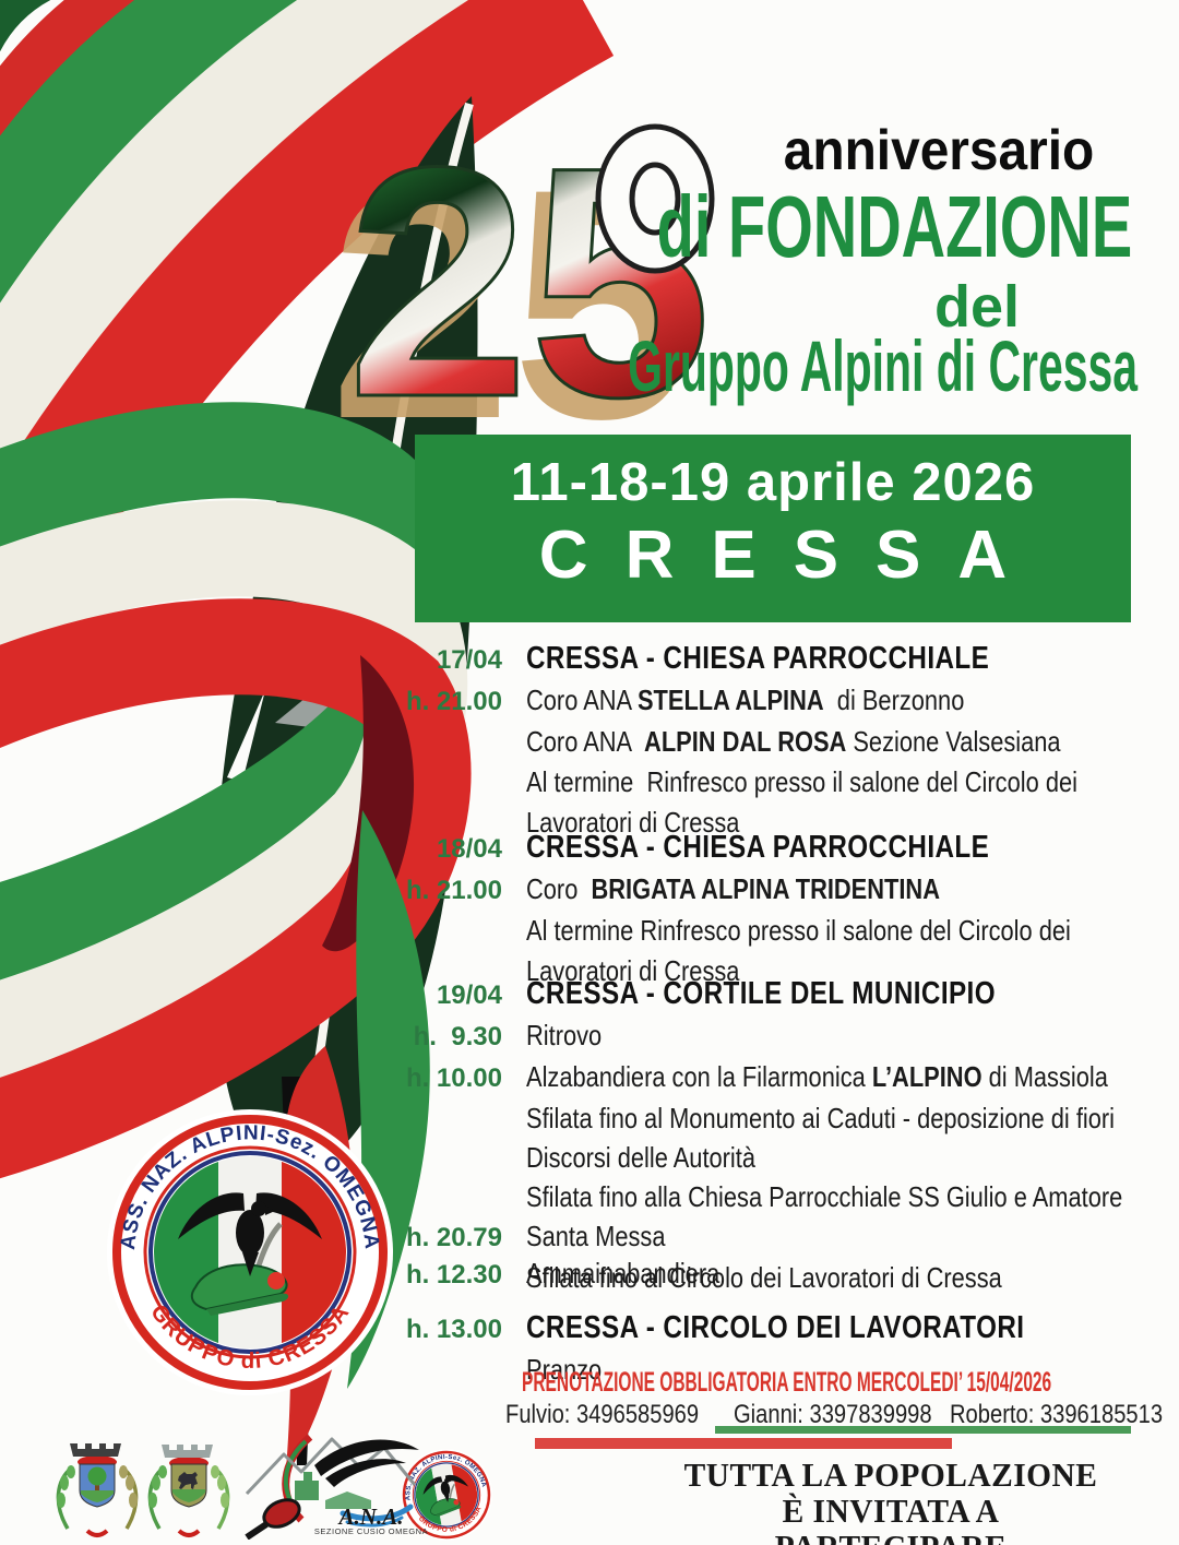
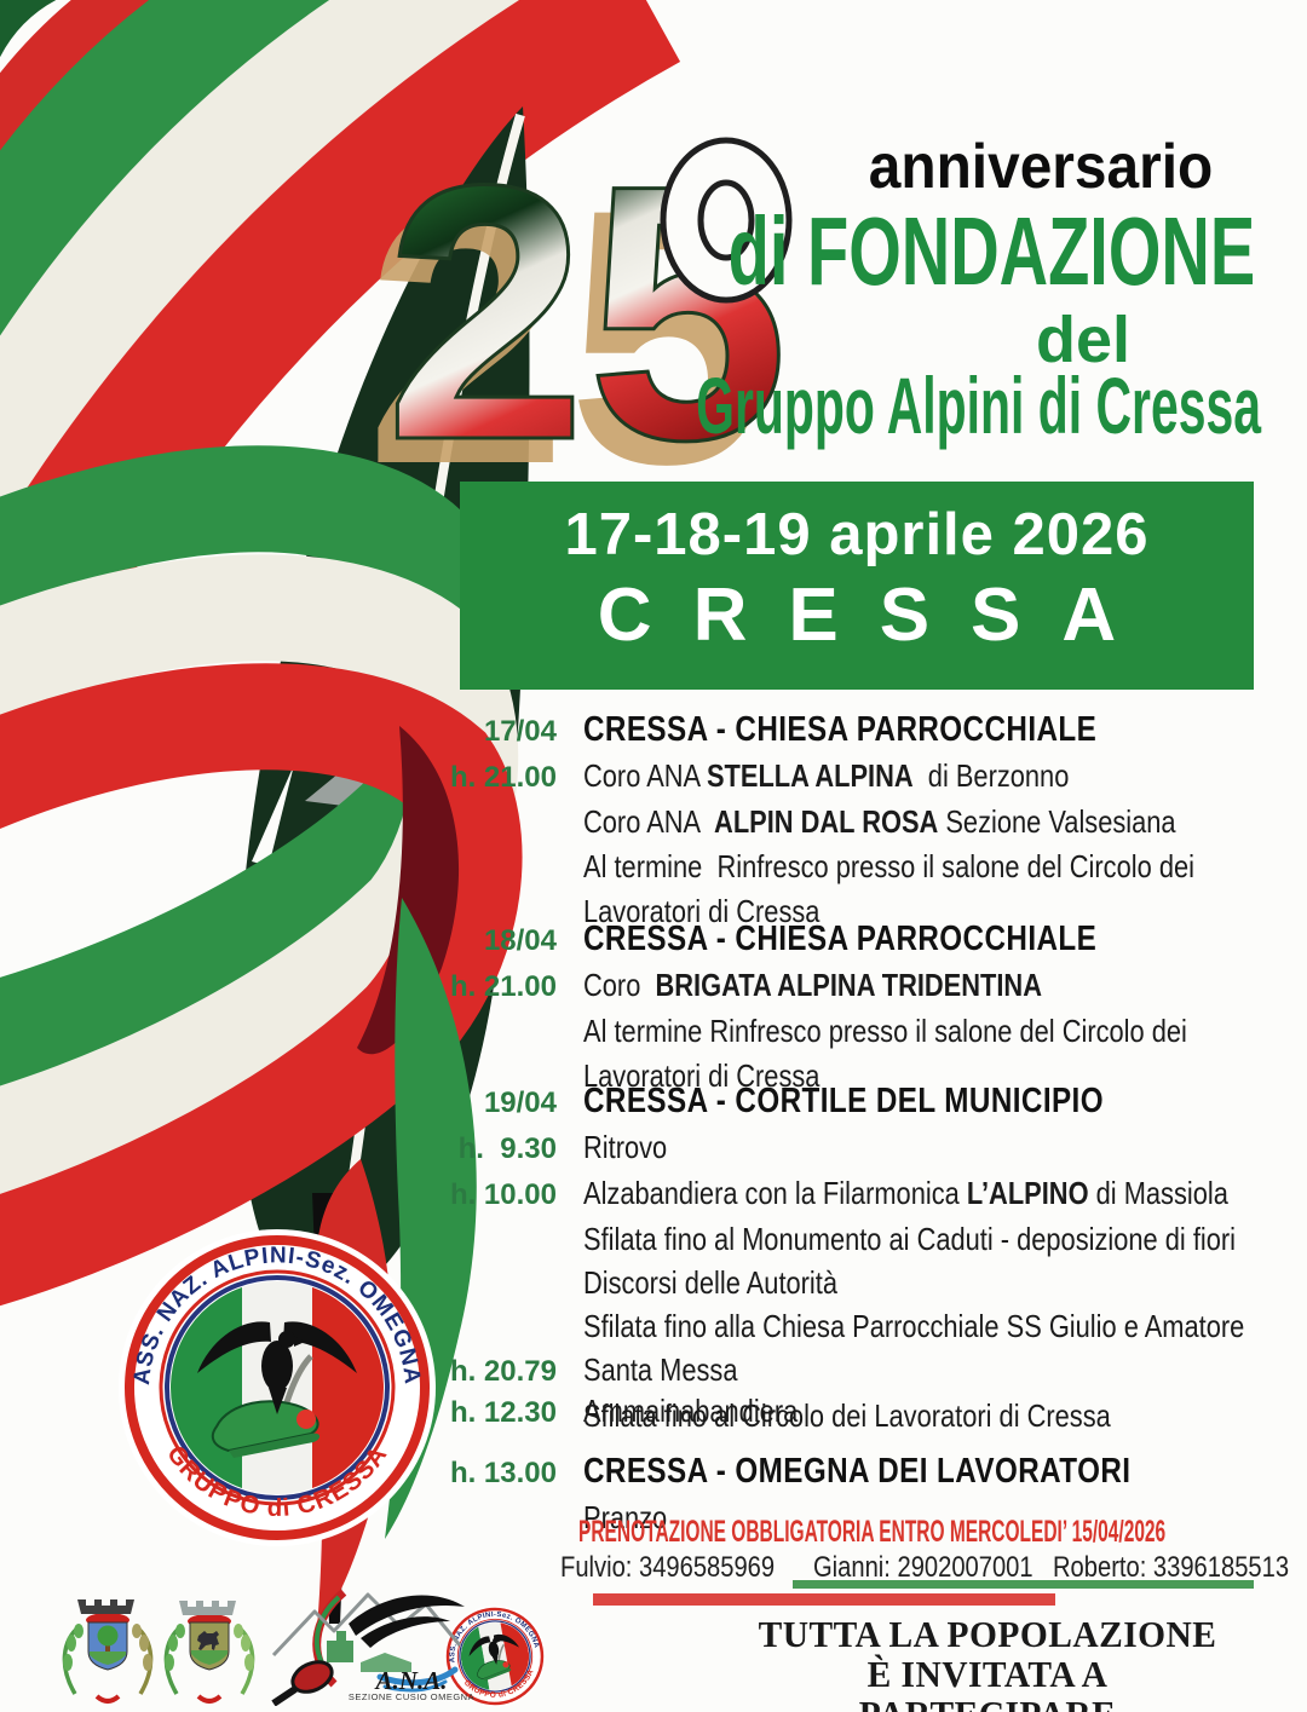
  25
  anniversario
  di FONDAZIONE
  del
  Gruppo Alpini di Cressa
- 11-18-19 aprile 2026
+ 17-18-19 aprile 2026
  CRESSA
  17/04
  CRESSA - CHIESA PARROCCHIALE
  h. 21.00
  Coro ANA STELLA ALPINA di Berzonno
  Coro ANA ALPIN DAL ROSA Sezione Valsesiana
  Al termine Rinfresco presso il salone del Circolo dei
  Lavoratori di Cressa
  18/04
  CRESSA - CHIESA PARROCCHIALE
  h. 21.00
  Coro BRIGATA ALPINA TRIDENTINA
  Al termine Rinfresco presso il salone del Circolo dei
  Lavoratori di Cressa
  19/04
  CRESSA - CORTILE DEL MUNICIPIO
  h. 9.30
  Ritrovo
  h. 10.00
  Alzabandiera con la Filarmonica L’ALPINO di Massiola
  Sfilata fino al Monumento ai Caduti - deposizione di fiori
  Discorsi delle Autorità
  Sfilata fino alla Chiesa Parrocchiale SS Giulio e Amatore
  h. 20.79
  Santa Messa
  Sfilata fino al Circolo dei Lavoratori di Cressa
  h. 12.30
  Ammainabandiera
  h. 13.00
- CRESSA - CIRCOLO DEI LAVORATORI
+ CRESSA - OMEGNA DEI LAVORATORI
  Pranzo
  PRENOTAZIONE OBBLIGATORIA ENTRO MERCOLEDI’ 15/04/2026
  Fulvio: 3496585969
- Gianni: 3397839998
+ Gianni: 2902007001
  Roberto: 3396185513
  TUTTA LA POPOLAZIONE
  A.N.A.
  SEZIONE CUSIO OMEGNA
